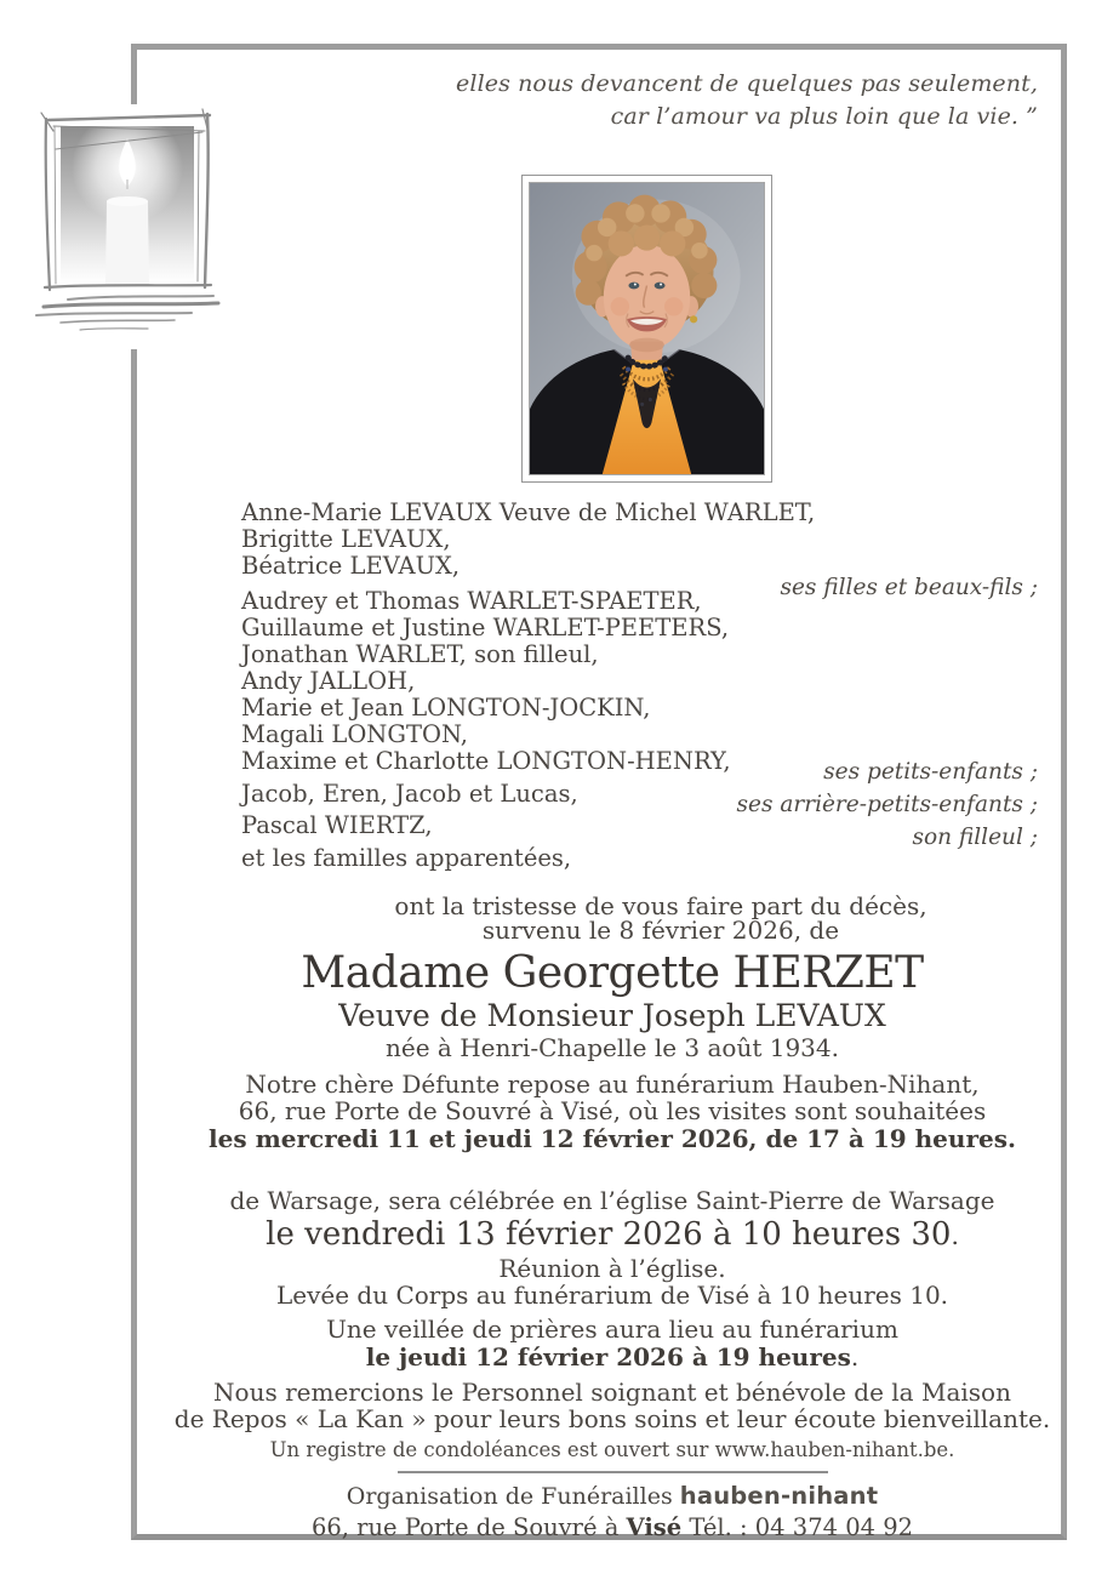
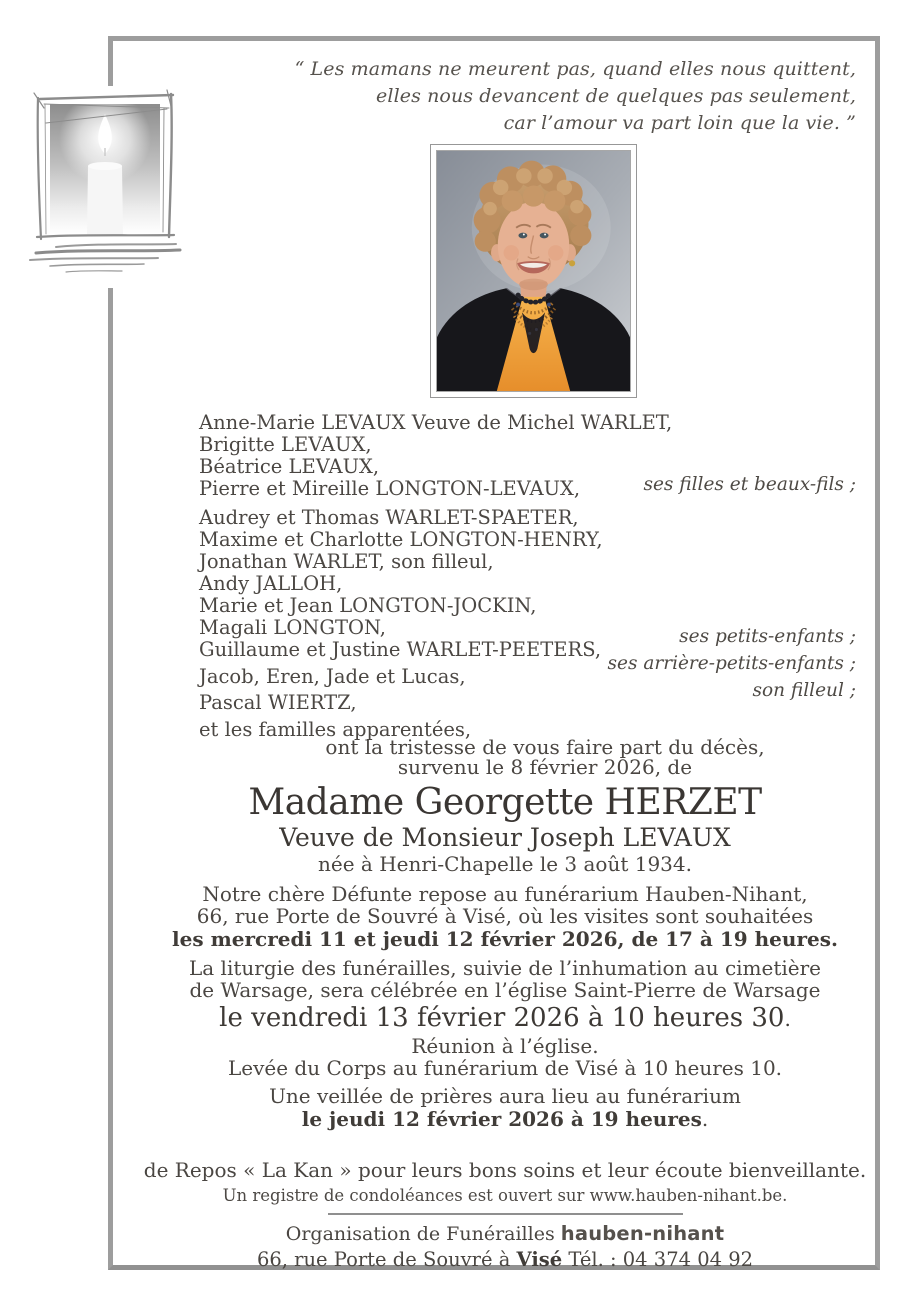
+ “ Les mamans ne meurent pas, quand elles nous quittent,
  elles nous devancent de quelques pas seulement,
- car l’amour va plus loin que la vie. ”
+ car l’amour va part loin que la vie. ”
  Anne-Marie LEVAUX Veuve de Michel WARLET,
  Brigitte LEVAUX,
  Béatrice LEVAUX,
+ Pierre et Mireille LONGTON-LEVAUX,
  Audrey et Thomas WARLET-SPAETER,
- Guillaume et Justine WARLET-PEETERS,
+ Maxime et Charlotte LONGTON-HENRY,
  Jonathan WARLET, son filleul,
  Andy JALLOH,
  Marie et Jean LONGTON-JOCKIN,
  Magali LONGTON,
- Maxime et Charlotte LONGTON-HENRY,
+ Guillaume et Justine WARLET-PEETERS,
- Jacob, Eren, Jacob et Lucas,
+ Jacob, Eren, Jade et Lucas,
  Pascal WIERTZ,
  et les familles apparentées,
  ses filles et beaux-fils ;
  ses petits-enfants ;
  ses arrière-petits-enfants ;
  son filleul ;
  ont la tristesse de vous faire part du décès,
  survenu le 8 février 2026, de
  Madame Georgette HERZET
  Veuve de Monsieur Joseph LEVAUX
  née à Henri-Chapelle le 3 août 1934.
  Notre chère Défunte repose au funérarium Hauben-Nihant,
  66, rue Porte de Souvré à Visé, où les visites sont souhaitées
  les mercredi 11 et jeudi 12 février 2026, de 17 à 19 heures.
+ La liturgie des funérailles, suivie de l’inhumation au cimetière
  de Warsage, sera célébrée en l’église Saint-Pierre de Warsage
  le vendredi 13 février 2026 à 10 heures 30.
  Réunion à l’église.
  Levée du Corps au funérarium de Visé à 10 heures 10.
  Une veillée de prières aura lieu au funérarium
  le jeudi 12 février 2026 à 19 heures.
- Nous remercions le Personnel soignant et bénévole de la Maison
  de Repos « La Kan » pour leurs bons soins et leur écoute bienveillante.
  Un registre de condoléances est ouvert sur www.hauben-nihant.be.
  Organisation de Funérailles hauben-nihant
  66, rue Porte de Souvré à Visé Tél. : 04 374 04 92
